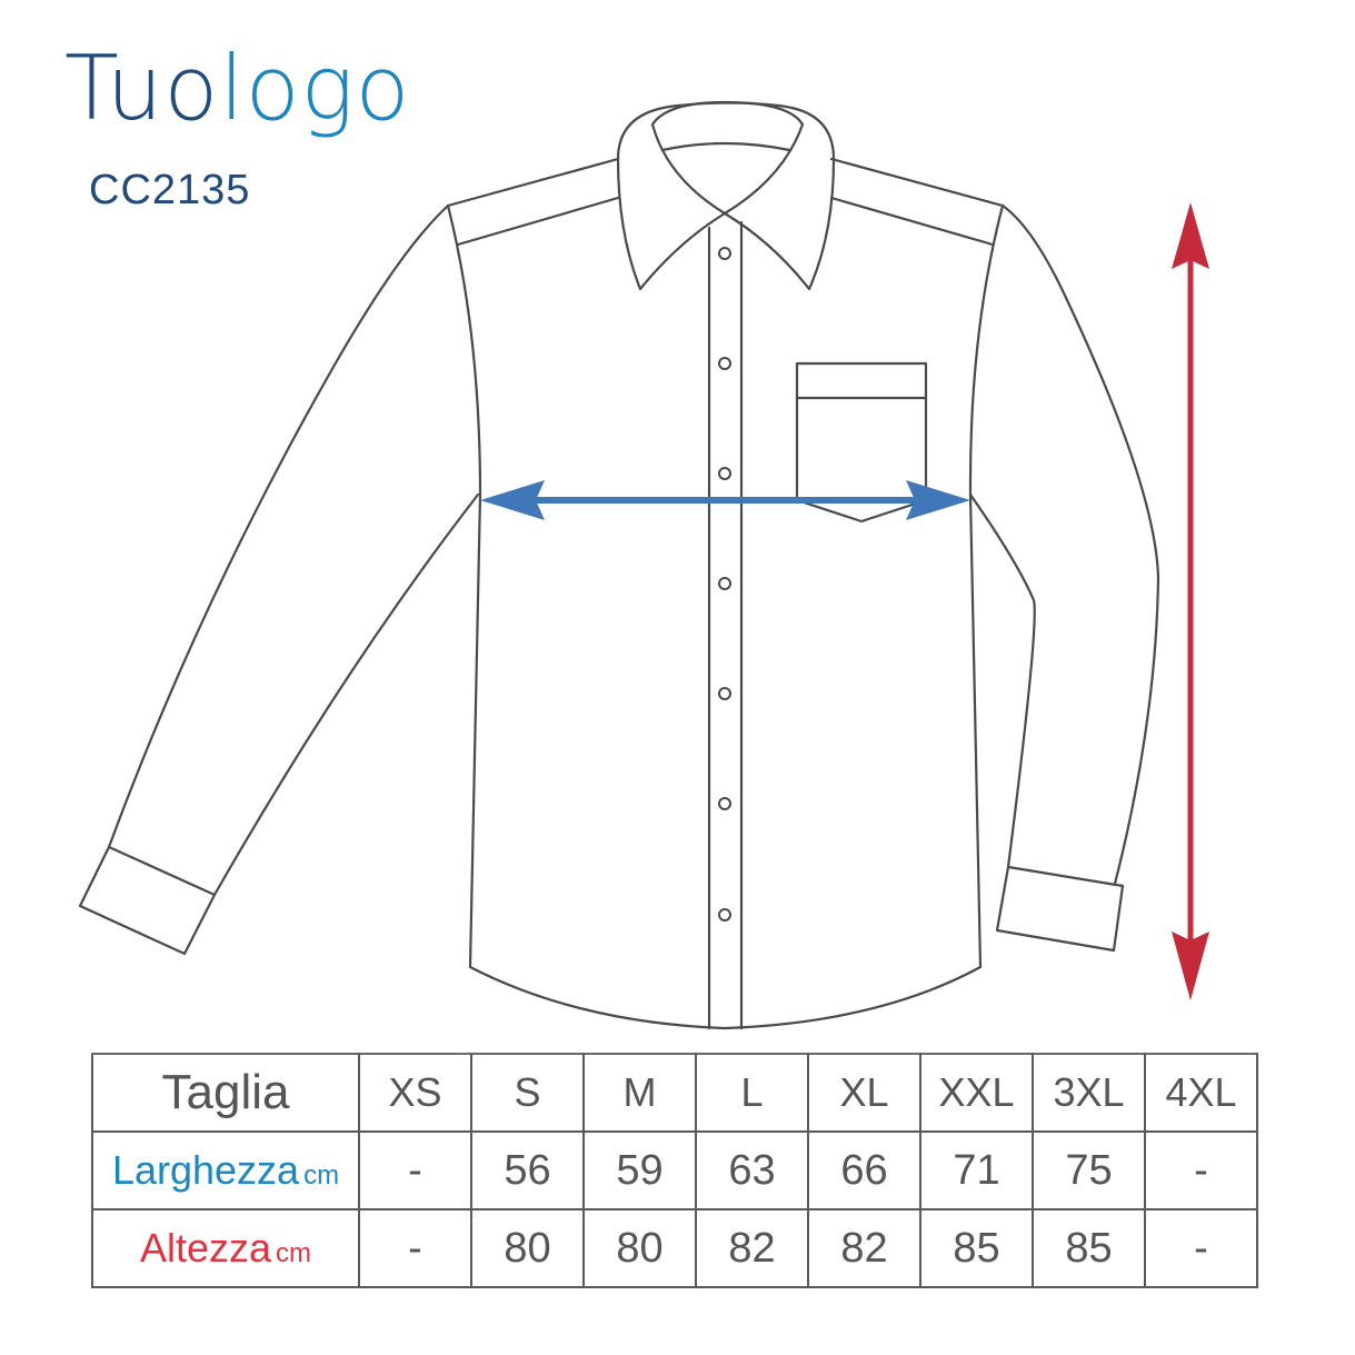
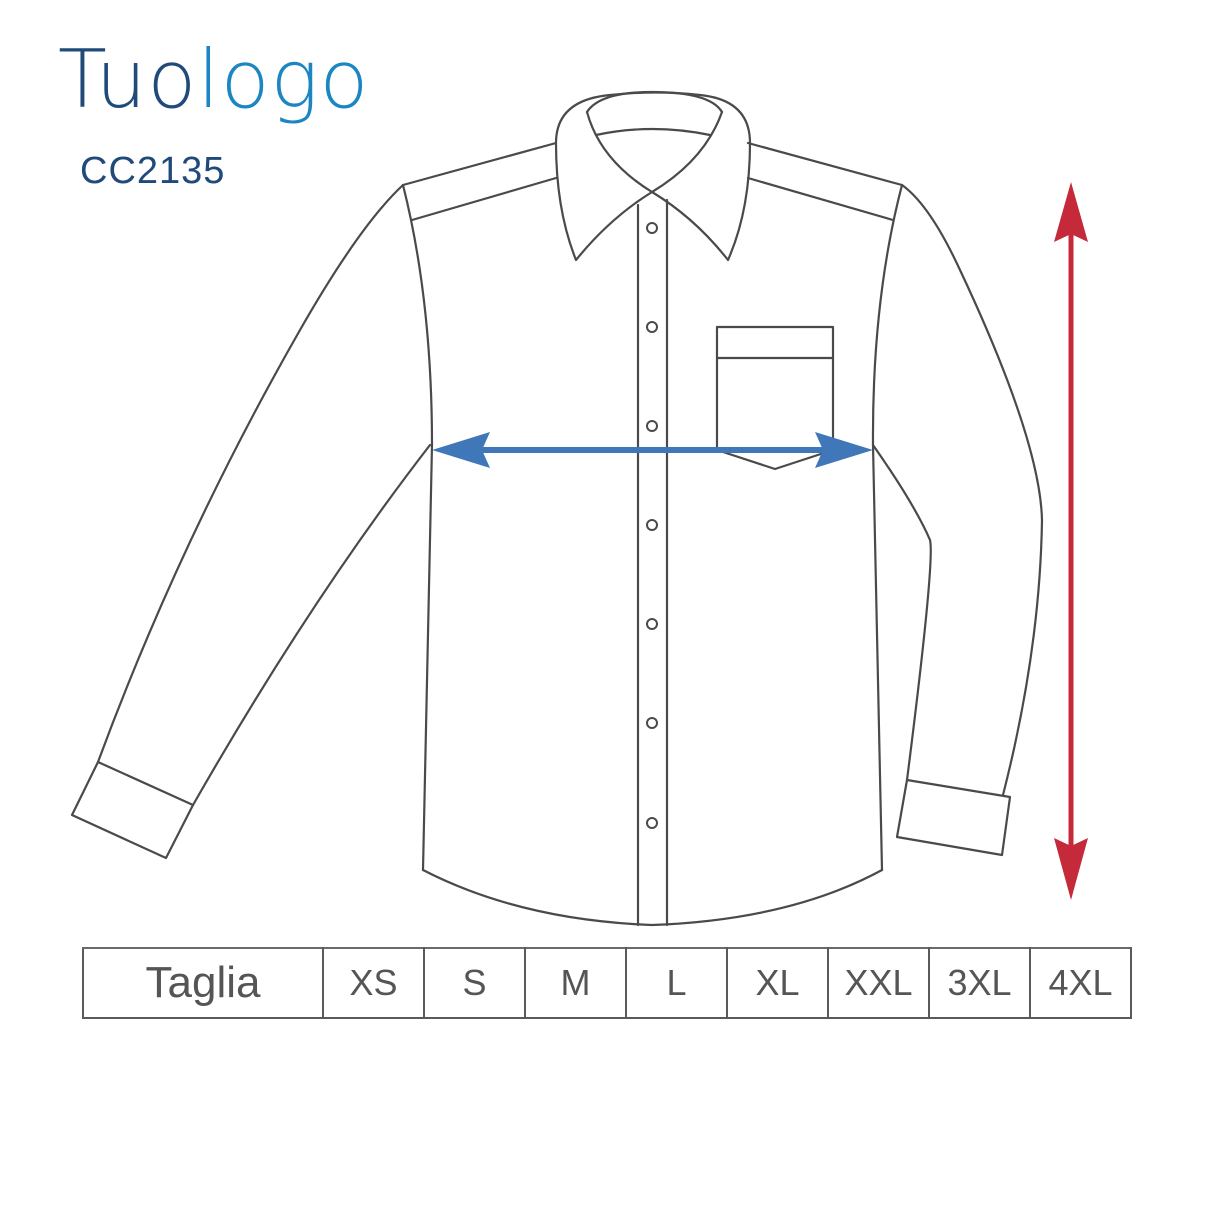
  Tuologo
  CC2135
  Taglia	XS	S	M	L	XL	XXL	3XL	4XL
- Larghezza cm	-	56	59	63	66	71	75	-
- Altezza cm	-	80	80	82	82	85	85	-
